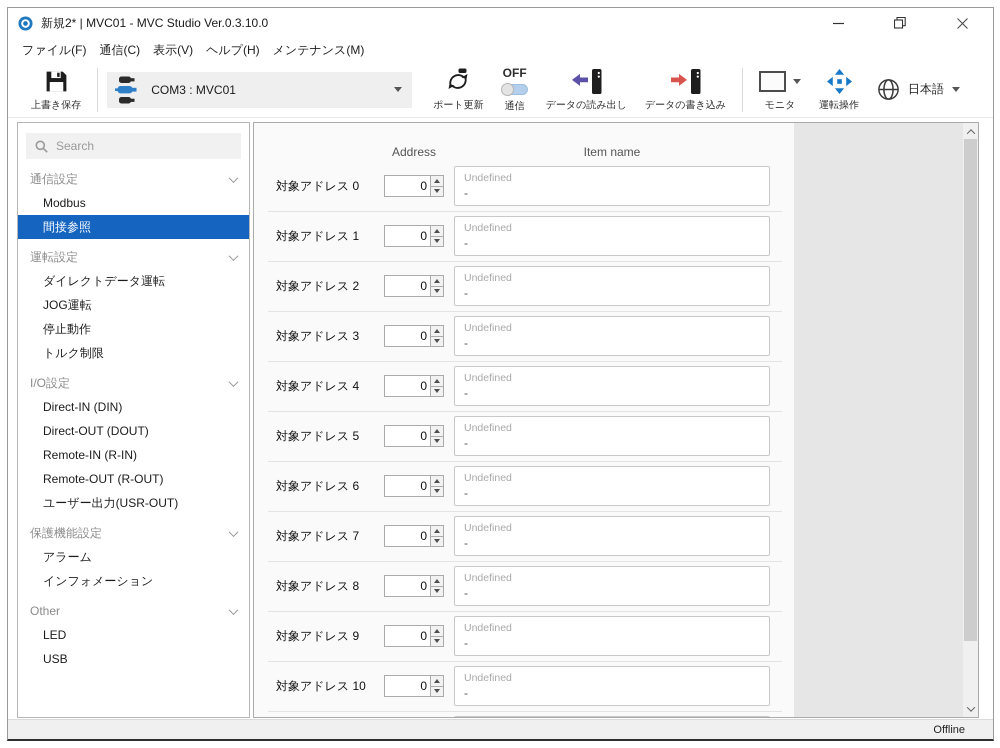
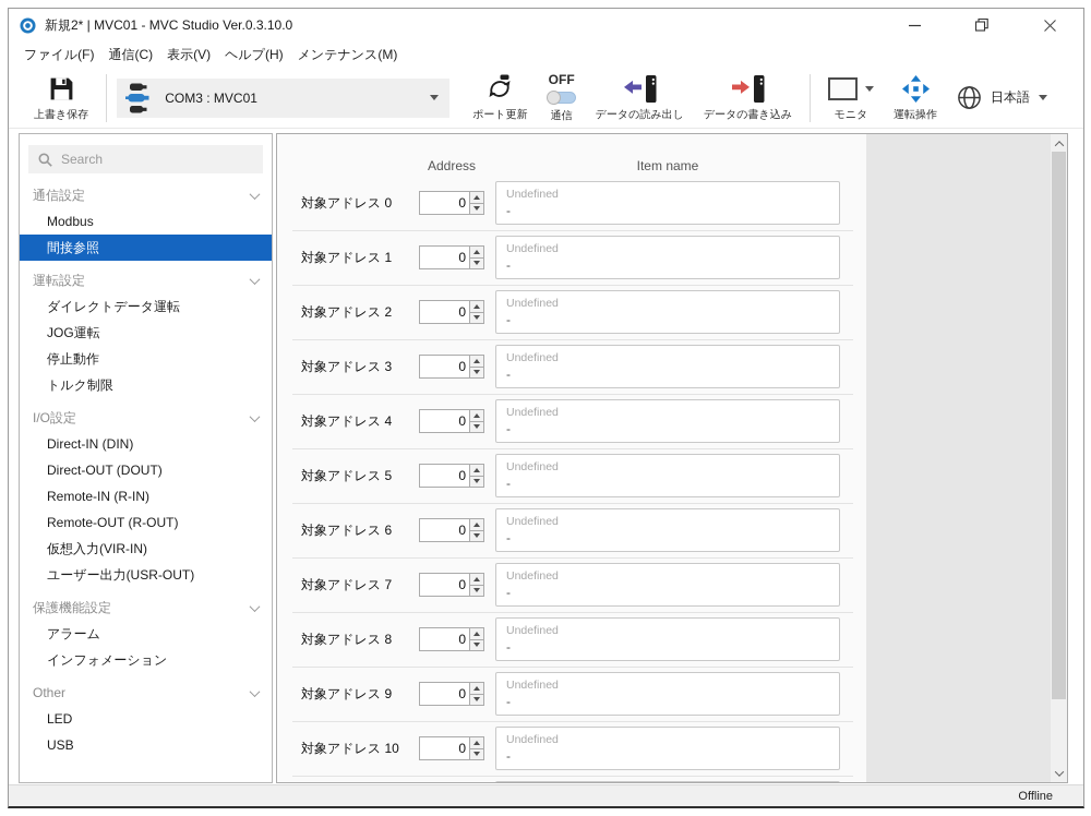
  新規2* | MVC01 - MVC Studio Ver.0.3.10.0
  ファイル(F)
  通信(C)
  表示(V)
  ヘルプ(H)
  メンテナンス(M)
  上書き保存
  COM3 : MVC01
  ポート更新
  OFF
  通信
  データの読み出し
  データの書き込み
  モニタ
  運転操作
  日本語
  Search
  通信設定
  Modbus
  間接参照
  運転設定
  ダイレクトデータ運転
  JOG運転
  停止動作
  トルク制限
  I/O設定
  Direct-IN (DIN)
  Direct-OUT (DOUT)
  Remote-IN (R-IN)
  Remote-OUT (R-OUT)
+ 仮想入力(VIR-IN)
  ユーザー出力(USR-OUT)
  保護機能設定
  アラーム
  インフォメーション
  Other
  LED
  USB
  Address
  Item name
  対象アドレス 0
  0
  Undefined
  -
  対象アドレス 1
  0
  Undefined
  -
  対象アドレス 2
  0
  Undefined
  -
  対象アドレス 3
  0
  Undefined
  -
  対象アドレス 4
  0
  Undefined
  -
  対象アドレス 5
  0
  Undefined
  -
  対象アドレス 6
  0
  Undefined
  -
  対象アドレス 7
  0
  Undefined
  -
  対象アドレス 8
  0
  Undefined
  -
  対象アドレス 9
  0
  Undefined
  -
  対象アドレス 10
  0
  Undefined
  -
  Offline
